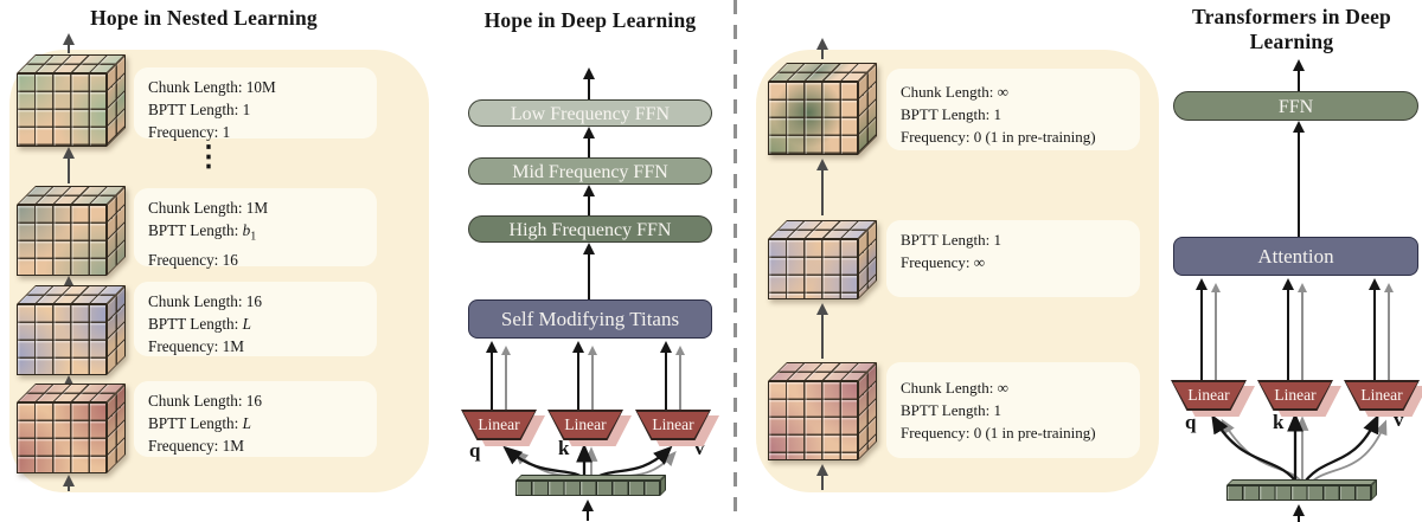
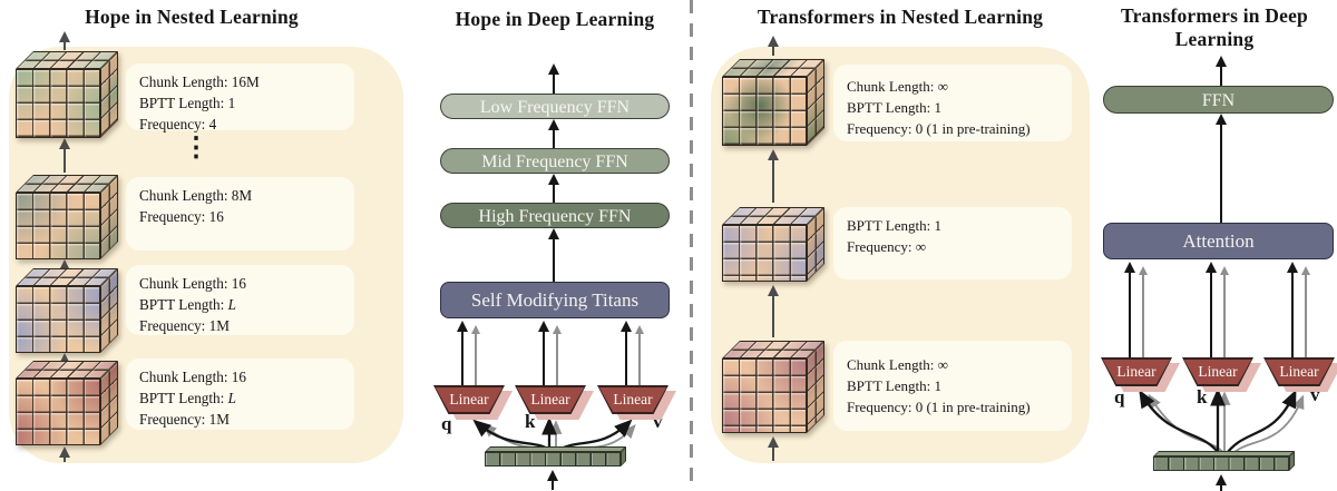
  Hope in Nested Learning
- Chunk Length: 10M
+ Chunk Length: 16M
  BPTT Length: 1
- Frequency: 1
+ Frequency: 4
  ⋮
- Chunk Length: 1M
+ Chunk Length: 8M
- BPTT Length: b1
  Frequency: 16
  Chunk Length: 16
  BPTT Length: L
  Frequency: 1M
  Chunk Length: 16
  BPTT Length: L
  Frequency: 1M
  Hope in Deep Learning
  Low Frequency FFN
  Mid Frequency FFN
  High Frequency FFN
  Self Modifying Titans
  Linear
  Linear
  Linear
  q
  k
  v
+ Transformers in Nested Learning
  Chunk Length: ∞
  BPTT Length: 1
  Frequency: 0 (1 in pre-training)
  BPTT Length: 1
  Frequency: ∞
  Chunk Length: ∞
  BPTT Length: 1
  Frequency: 0 (1 in pre-training)
  Transformers in Deep
  Learning
  FFN
  Attention
  Linear
  Linear
  Linear
  q
  k
  v
